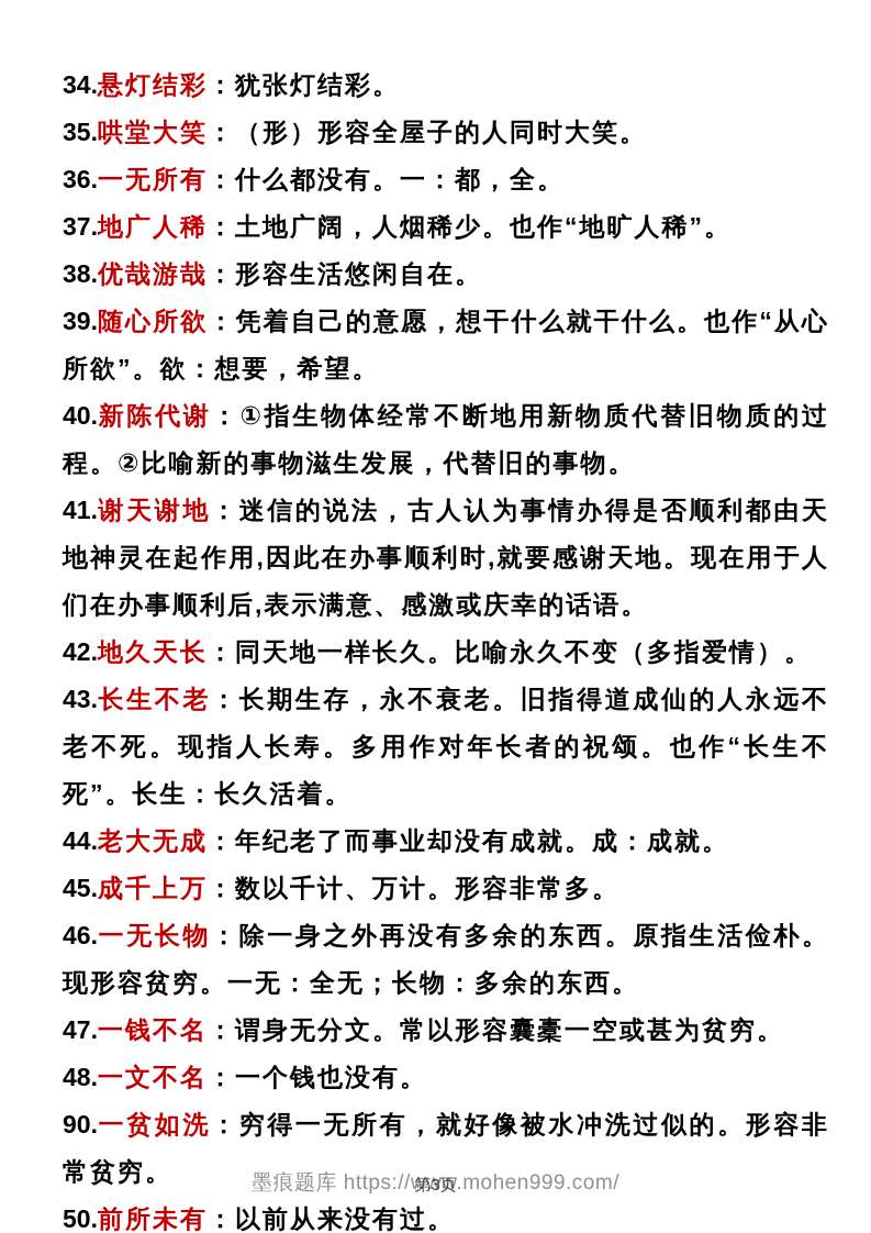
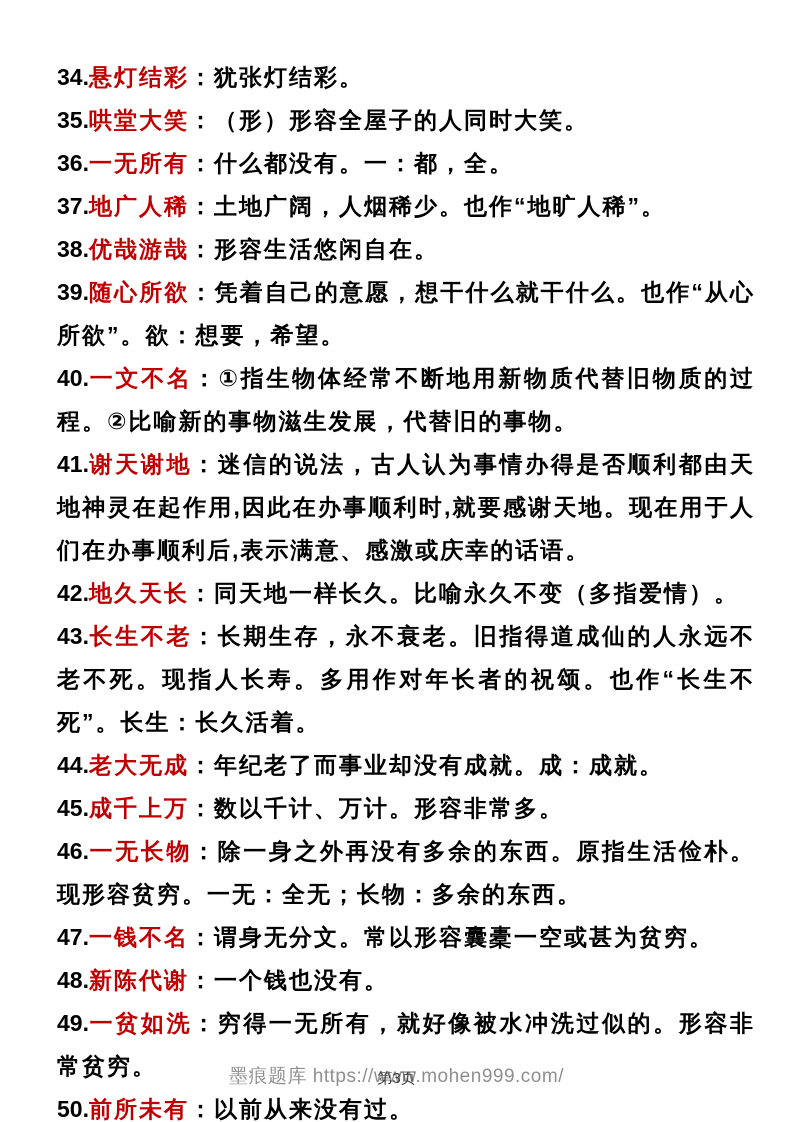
  34.悬灯结彩：犹张灯结彩。
  35.哄堂大笑：（形）形容全屋子的人同时大笑。
  36.一无所有：什么都没有。一：都，全。
  37.地广人稀：土地广阔，人烟稀少。也作“地旷人稀”。
  38.优哉游哉：形容生活悠闲自在。
  39.随心所欲：凭着自己的意愿，想干什么就干什么。也作“从心所欲”。欲：想要，希望。
- 40.新陈代谢：①指生物体经常不断地用新物质代替旧物质的过程。②比喻新的事物滋生发展，代替旧的事物。
+ 40.一文不名：①指生物体经常不断地用新物质代替旧物质的过程。②比喻新的事物滋生发展，代替旧的事物。
  41.谢天谢地：迷信的说法，古人认为事情办得是否顺利都由天地神灵在起作用,因此在办事顺利时,就要感谢天地。现在用于人们在办事顺利后,表示满意、感激或庆幸的话语。
  42.地久天长：同天地一样长久。比喻永久不变（多指爱情）。
  43.长生不老：长期生存，永不衰老。旧指得道成仙的人永远不老不死。现指人长寿。多用作对年长者的祝颂。也作“长生不死”。长生：长久活着。
  44.老大无成：年纪老了而事业却没有成就。成：成就。
  45.成千上万：数以千计、万计。形容非常多。
  46.一无长物：除一身之外再没有多余的东西。原指生活俭朴。现形容贫穷。一无：全无；长物：多余的东西。
  47.一钱不名：谓身无分文。常以形容囊橐一空或甚为贫穷。
- 48.一文不名：一个钱也没有。
+ 48.新陈代谢：一个钱也没有。
- 90.一贫如洗：穷得一无所有，就好像被水冲洗过似的。形容非常贫穷。
+ 49.一贫如洗：穷得一无所有，就好像被水冲洗过似的。形容非常贫穷。
  50.前所未有：以前从来没有过。
  墨痕题库 https://www.mohen999.com/
  第3页
